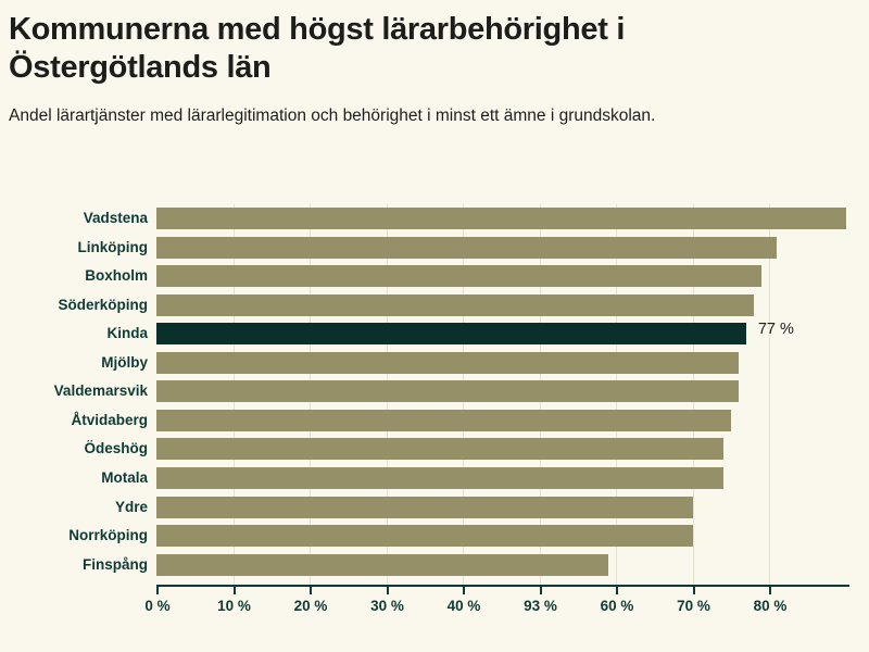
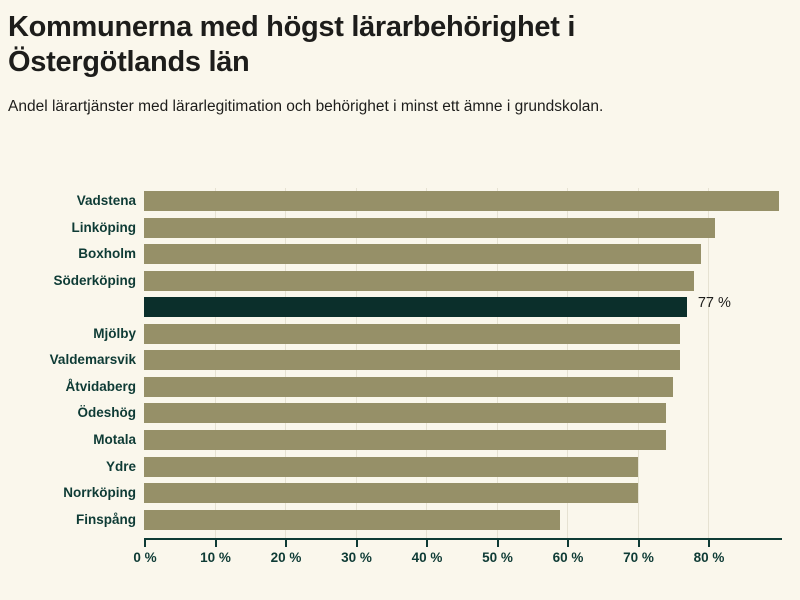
  Kommunerna med högst lärarbehörighet i Östergötlands län
  Andel lärartjänster med lärarlegitimation och behörighet i minst ett ämne i grundskolan.
  Vadstena
  Linköping
  Boxholm
  Söderköping
- Kinda
  Mjölby
  Valdemarsvik
  Åtvidaberg
  Ödeshög
  Motala
  Ydre
  Norrköping
  Finspång
  77 %
  0 %
  10 %
  20 %
  30 %
  40 %
- 93 %
+ 50 %
  60 %
  70 %
  80 %
